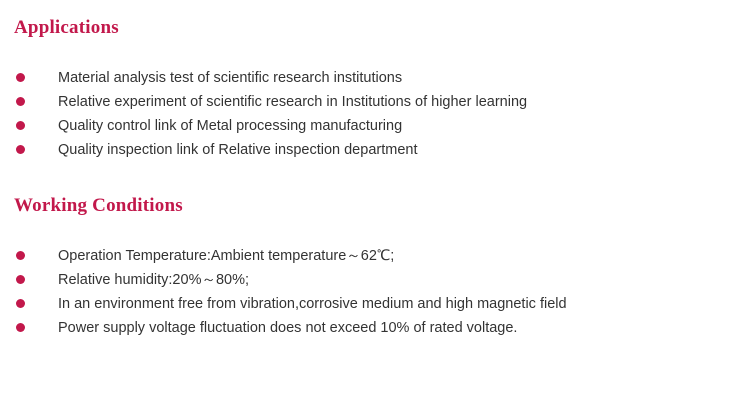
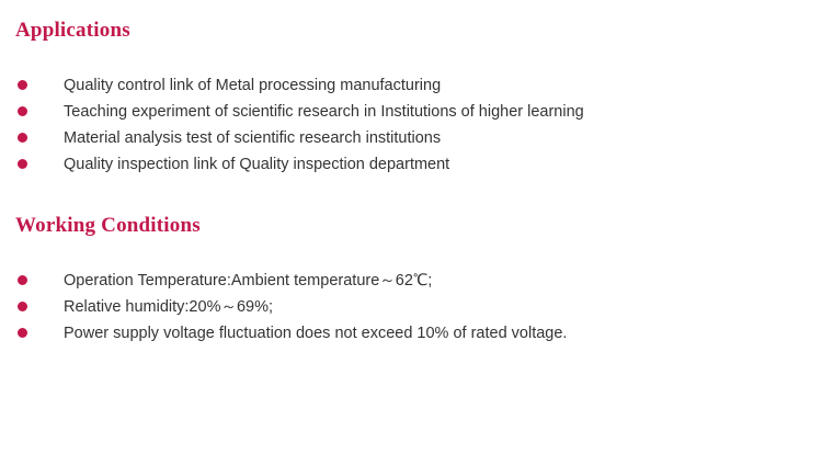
  Applications
- Material analysis test of scientific research institutions
+ Quality control link of Metal processing manufacturing
- Relative experiment of scientific research in Institutions of higher learning
+ Teaching experiment of scientific research in Institutions of higher learning
- Quality control link of Metal processing manufacturing
+ Material analysis test of scientific research institutions
- Quality inspection link of Relative inspection department
+ Quality inspection link of Quality inspection department
  Working Conditions
  Operation Temperature:Ambient temperature～62℃;
- Relative humidity:20%～80%;
+ Relative humidity:20%～69%;
- In an environment free from vibration,corrosive medium and high magnetic field
  Power supply voltage fluctuation does not exceed 10% of rated voltage.
